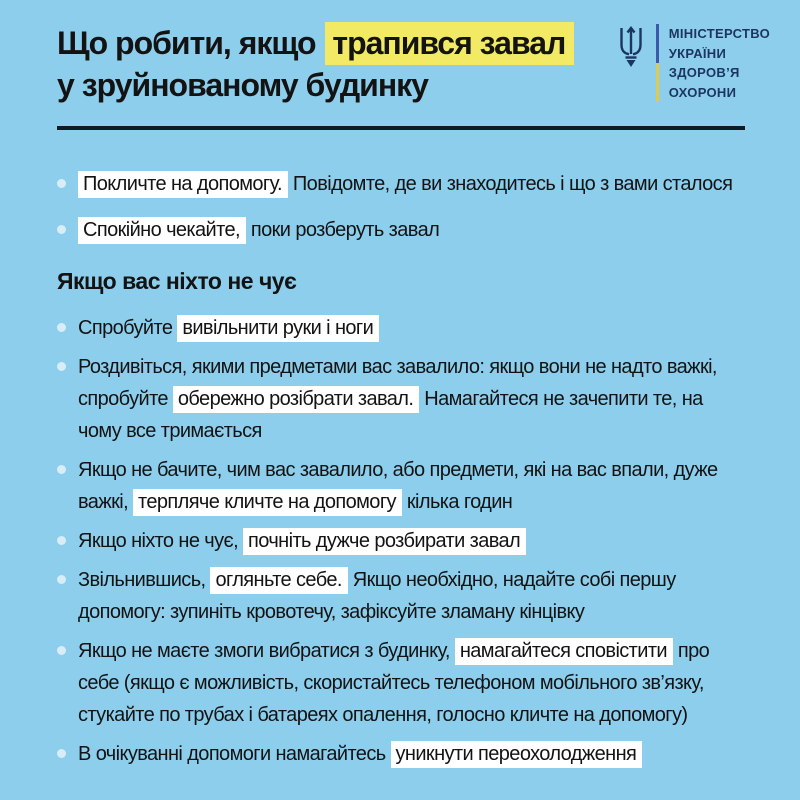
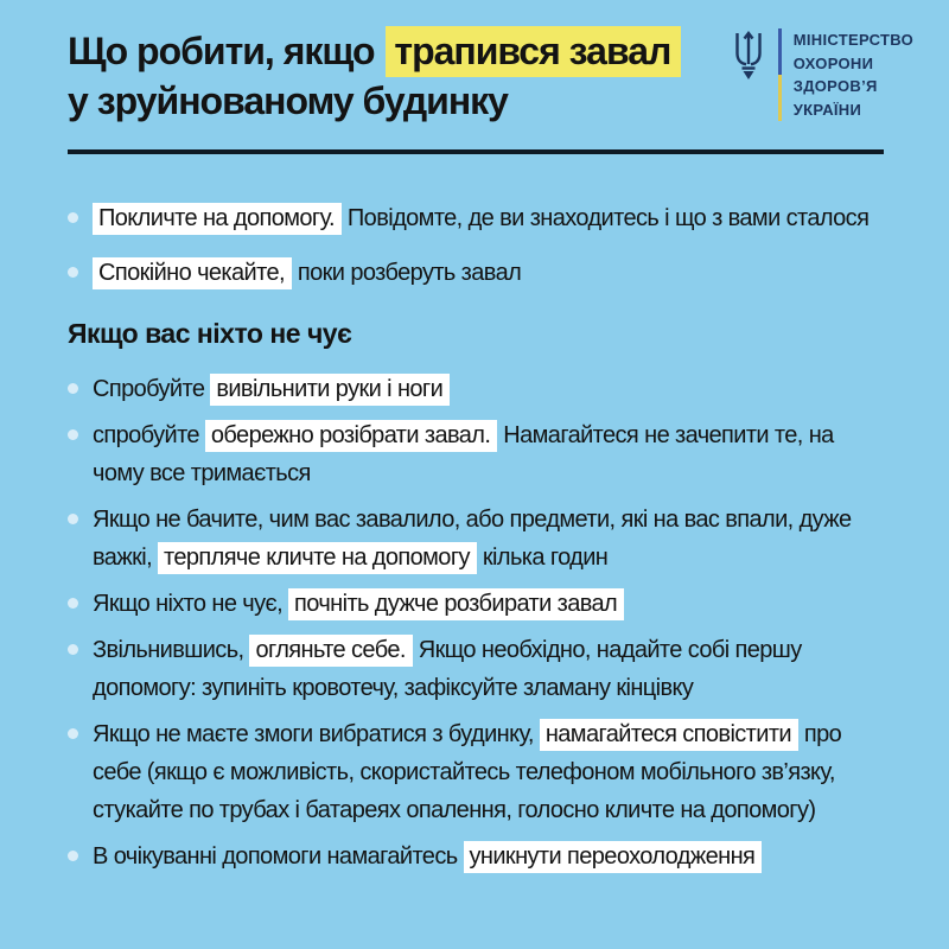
  Що робити, якщо трапився завал
  у зруйнованому будинку
  МІНІСТЕРСТВО
- УКРАЇНИ
+ ОХОРОНИ
  ЗДОРОВ’Я
- ОХОРОНИ
+ УКРАЇНИ
  Покличте на допомогу. Повідомте, де ви знаходитесь і що з вами сталося
  Спокійно чекайте, поки розберуть завал
  Якщо вас ніхто не чує
  Спробуйте вивільнити руки і ноги
- Роздивіться, якими предметами вас завалило: якщо вони не надто важкі,
  спробуйте обережно розібрати завал. Намагайтеся не зачепити те, на
  чому все тримається
  Якщо не бачите, чим вас завалило, або предмети, які на вас впали, дуже
  важкі, терпляче кличте на допомогу кілька годин
  Якщо ніхто не чує, почніть дужче розбирати завал
  Звільнившись, огляньте себе. Якщо необхідно, надайте собі першу
  допомогу: зупиніть кровотечу, зафіксуйте зламану кінцівку
  Якщо не маєте змоги вибратися з будинку, намагайтеся сповістити про
  себе (якщо є можливість, скористайтесь телефоном мобільного зв’язку,
  стукайте по трубах і батареях опалення, голосно кличте на допомогу)
  В очікуванні допомоги намагайтесь уникнути переохолодження
